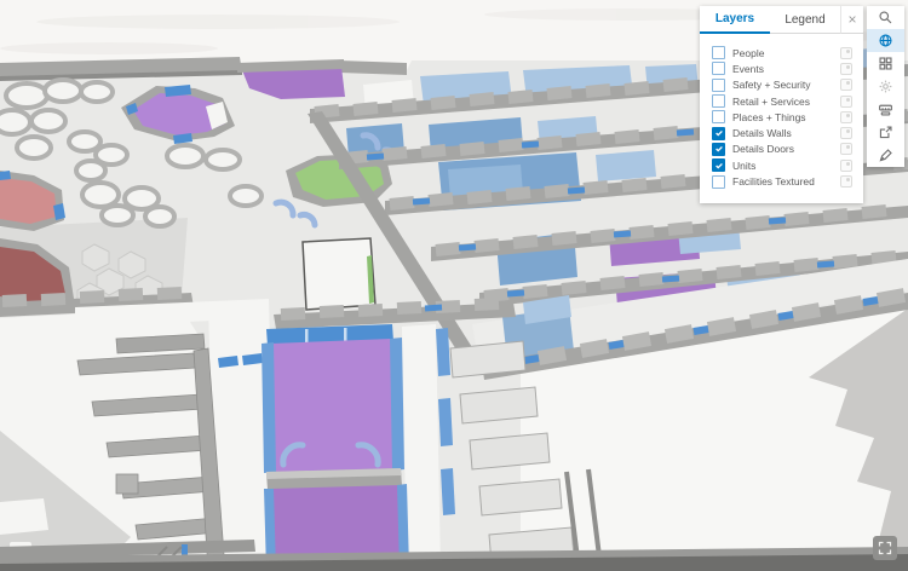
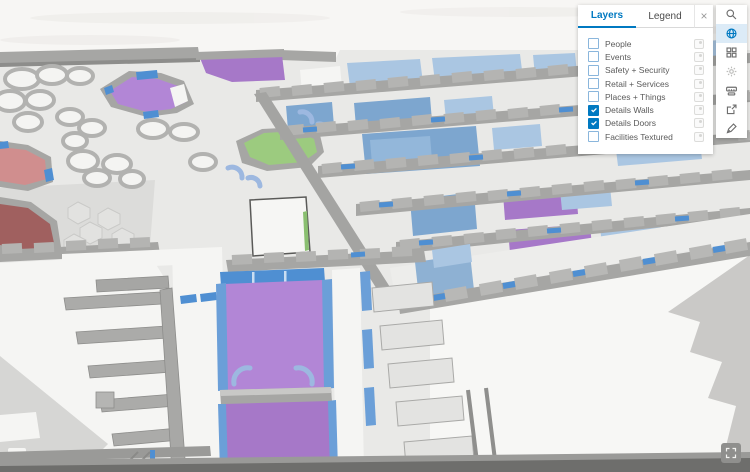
  Layers
  Legend
  ×
  People
  Events
  Safety + Security
  Retail + Services
  Places + Things
  Details Walls
  Details Doors
- Units
  Facilities Textured
